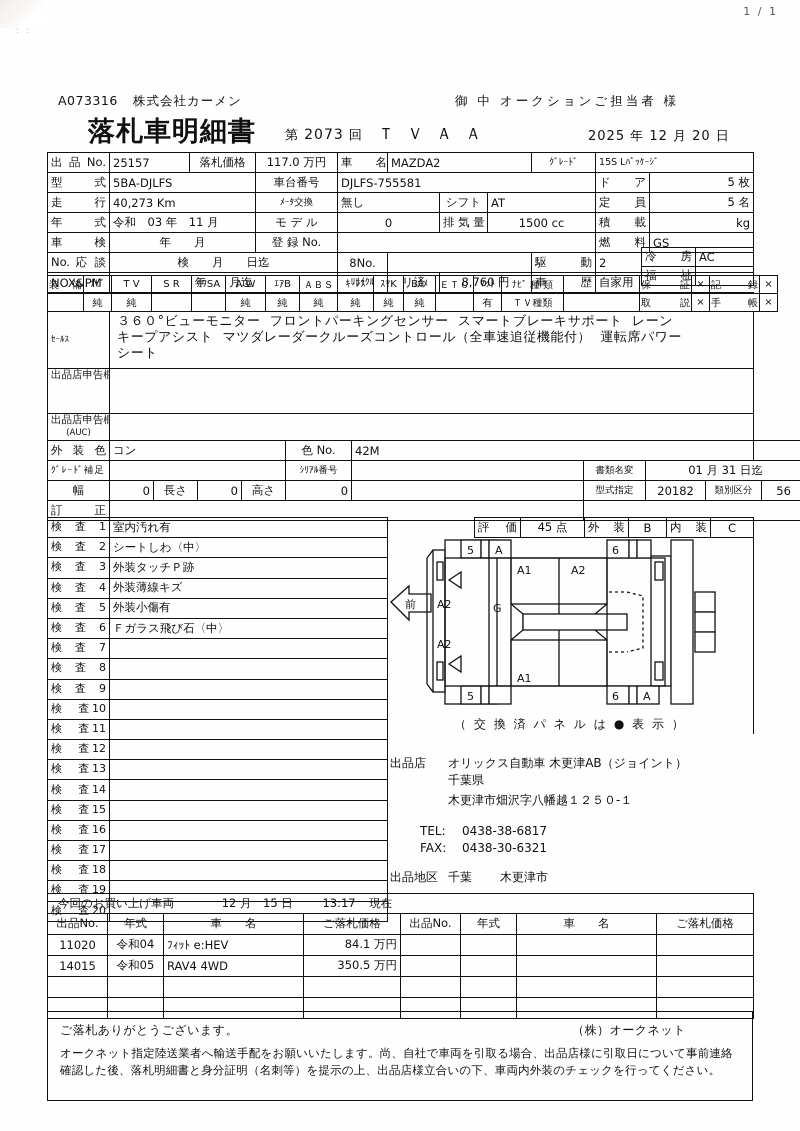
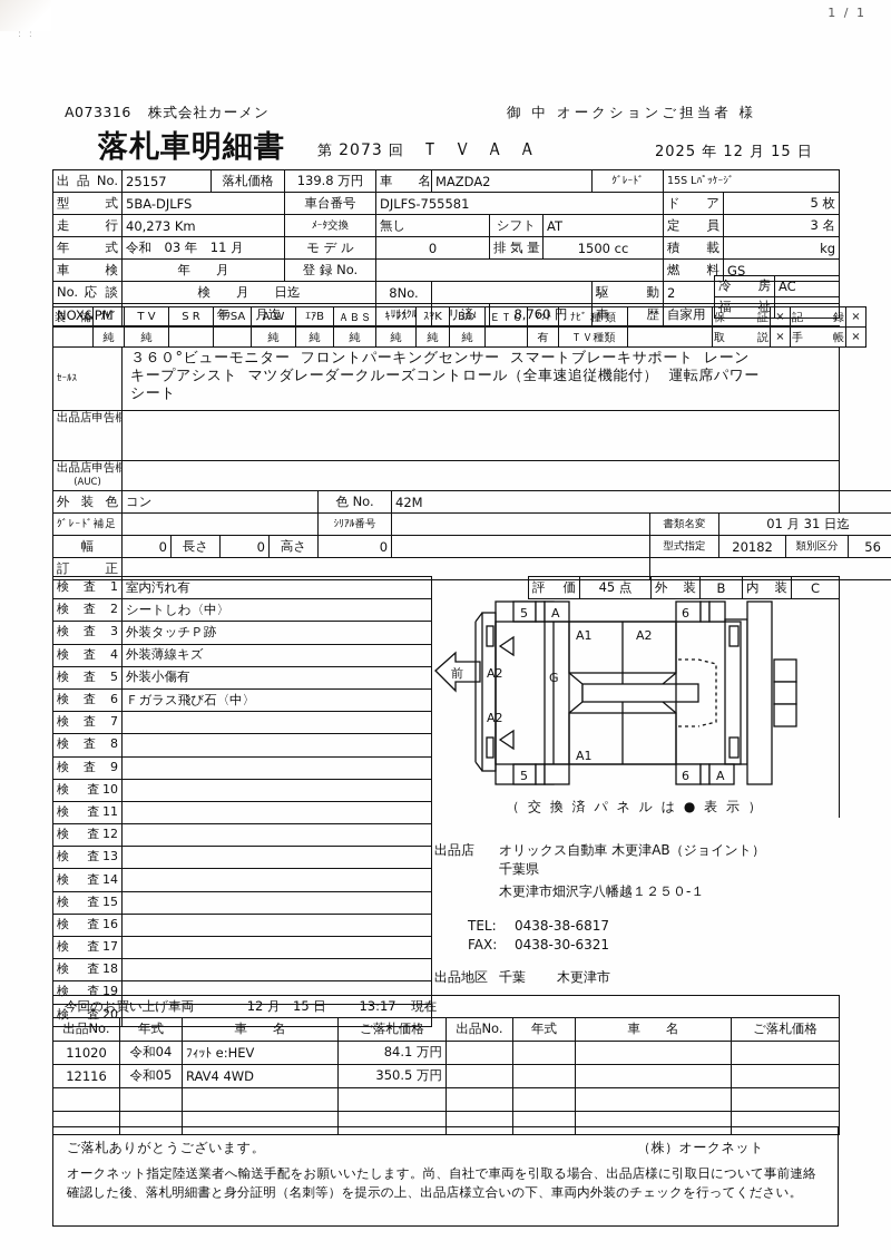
  : :
  1 / 1
  A073316
  株式会社カーメン
  御 中 オークションご担当者 様
  落札車明細書
  第 2073 回
  Ｔ Ｖ Ａ Ａ
- 2025 年 12 月 20 日
+ 2025 年 12 月 15 日
- 出 品 No.	25157	落札価格	117.0 万円	車 名	MAZDA2	ｸﾞﾚｰﾄﾞ	15S Lﾊﾟｯｹｰｼﾞ
+ 出 品 No.	25157	落札価格	139.8 万円	車 名	MAZDA2	ｸﾞﾚｰﾄﾞ	15S Lﾊﾟｯｹｰｼﾞ
  型 式	5BA-DJLFS	車台番号	DJLFS-755581	ド ア	5 枚
- 走 行	40,273 Km	ﾒｰﾀ交換	無し	シフト	AT	定 員	5 名
+ 走 行	40,273 Km	ﾒｰﾀ交換	無し	シフト	AT	定 員	3 名
  年 式	令和 03 年 11 月	モ デ ル	0	排 気 量	1500 cc	積 載	kg
  車 検	年 月	登 録 No.		燃 料	GS
  No. 応 談	検 月 日迄	8No.		駆 動	2
  NOX&PM	年 月迄	ﾘｻｲｸﾙ	リ済	8,760 円	車 歴	自家用
  冷 房	AC
  福 祉
  装 備	ﾅﾋﾞ	T V	S R	ｶﾜSA	A W	ｴｱB	ＡＢＳ	ｷｰﾚｽ	ｽﾏK	Bｶﾒ	ＥＴＣ	ﾏｯﾄ	ﾅﾋﾞ 種 類		保 証	×	記 録	×
  	純	純			純	純	純	純	純	純		有	ＴＶ種類		取 説	×	手 帳	×
  ｾｰﾙｽ	３６０°ビューモニター フロントパーキングセンサー スマートブレーキサポート レーン キープアシスト マツダレーダークルーズコントロール（全車速追従機能付） 運転席パワー シート
  出品店申告欄
  出品店申告欄 (AUC)
  外 装 色	コン	色 No.	42M
  ｸﾞﾚｰﾄﾞ補足		ｼﾘｱﾙ番号		書類名変	01 月 31 日迄
  幅	0	長さ	0	高さ	0		型式指定	20182	類別区分	56
  訂 正
  評 価	45 点	外 装	B	内 装	C
  検 査 1	室内汚れ有
  検 査 2	シートしわ〈中〉
  検 査 3	外装タッチＰ跡
  検 査 4	外装薄線キズ
  検 査 5	外装小傷有
  検 査 6	Ｆガラス飛び石〈中〉
  検 査 7
  検 査 8
  検 査 9
  検 査10
  検 査11
  検 査12
  検 査13
  検 査14
  検 査15
  検 査16
  検 査17
  検 査18
  検 査19
  検 査20
  前
  5
  A
  6
  5
  6
  A
  A2
  A2
  G
  A1
  A2
  A1
  （ 交 換 済 パ ネ ル は ● 表 示 ）
  出品店 オリックス自動車 木更津AB（ジョイント）
  千葉県
  木更津市畑沢字八幡越１２５０-１
  TEL: 0438-38-6817
  FAX: 0438-30-6321
  出品地区 千葉 木更津市
  今回のお買い上げ車両 12 月 15 日 13:17 現在
  出品No.	年式	車 名	ご落札価格	出品No.	年式	車 名	ご落札価格
  11020	令和04	ﾌｨｯﾄ e:HEV	84.1 万円
- 14015	令和05	RAV4 4WD	350.5 万円
+ 12116	令和05	RAV4 4WD	350.5 万円
  ご落札ありがとうございます。
  （株）オークネット
  オークネット指定陸送業者へ輸送手配をお願いいたします。尚、自社で車両を引取る場合、出品店様に引取日について事前連絡
  確認した後、落札明細書と身分証明（名刺等）を提示の上、出品店様立合いの下、車両内外装のチェックを行ってください。
